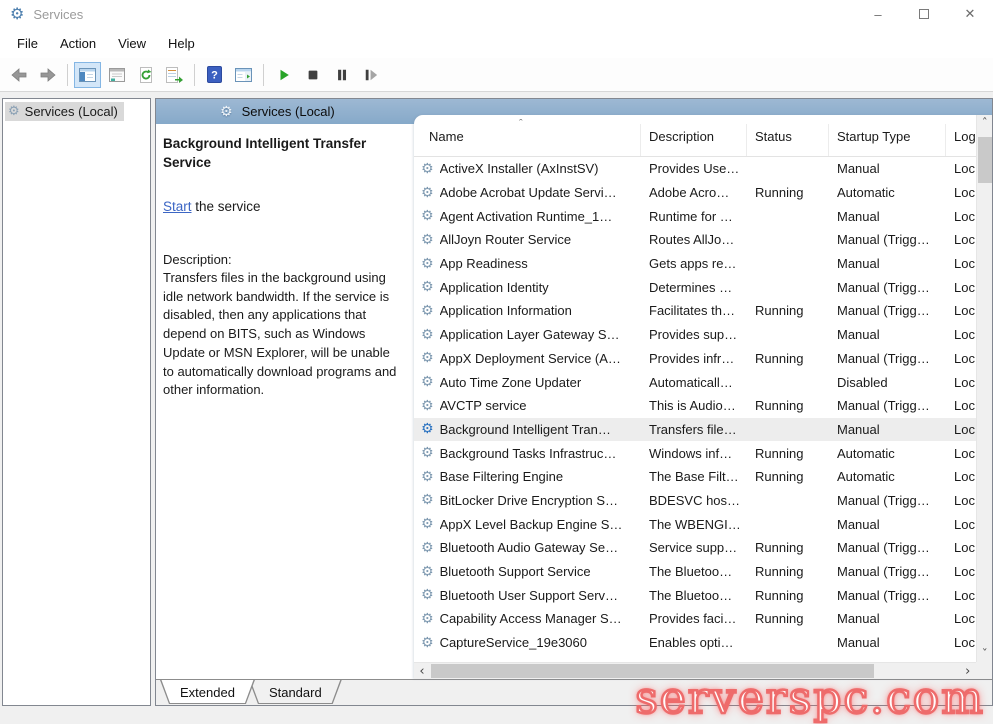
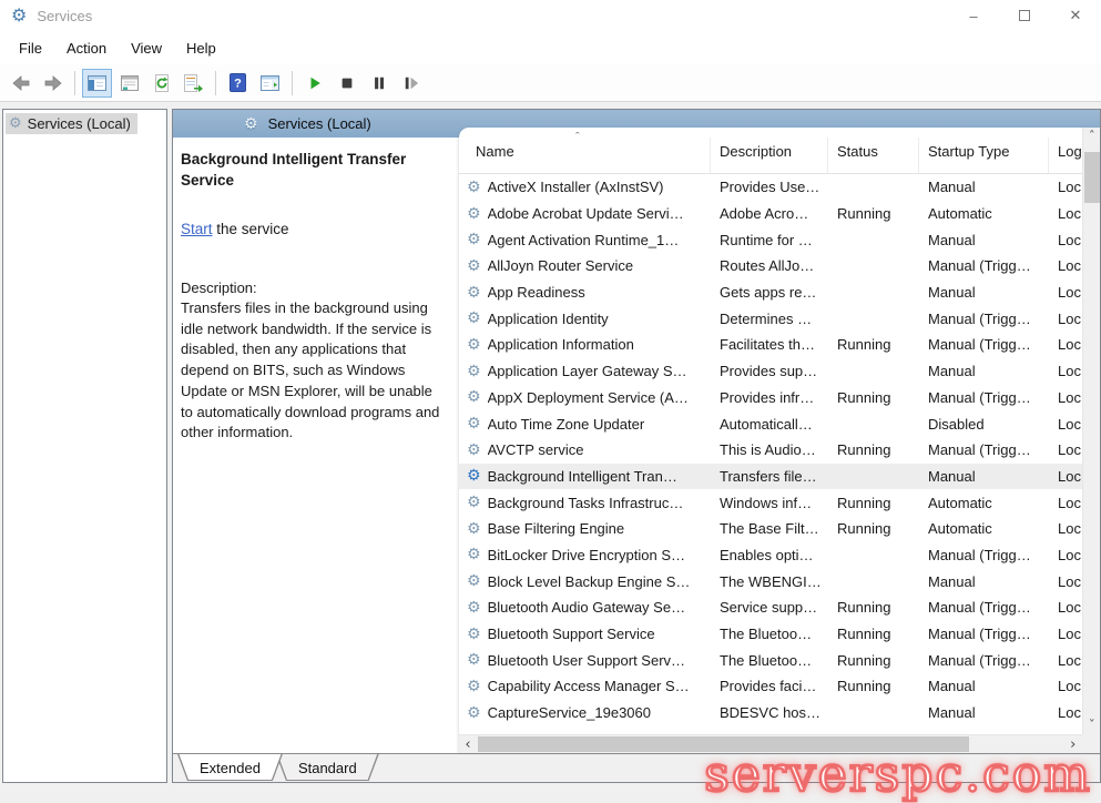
  ⚙
  Services
  –
  ✕
  File
  Action
  View
  Help
  ?
  ⚙
  Services (Local)
  ⚙
  Services (Local)
  Background Intelligent Transfer Service
  Start the service
  Description:
  Transfers files in the background using idle network bandwidth. If the service is disabled, then any applications that depend on BITS, such as Windows Update or MSN Explorer, will be unable to automatically download programs and other information.
  ˆ
  Name
  Description
  Status
  Startup Type
  Log
  ⚙
  ActiveX Installer (AxInstSV)
  Provides Use…
  Manual
  Loc
  ⚙
  Adobe Acrobat Update Servi…
  Adobe Acro…
  Running
  Automatic
  Loc
  ⚙
  Agent Activation Runtime_1…
  Runtime for …
  Manual
  Loc
  ⚙
  AllJoyn Router Service
  Routes AllJo…
  Manual (Trigg…
  Loc
  ⚙
  App Readiness
  Gets apps re…
  Manual
  Loc
  ⚙
  Application Identity
  Determines …
  Manual (Trigg…
  Loc
  ⚙
  Application Information
  Facilitates th…
  Running
  Manual (Trigg…
  Loc
  ⚙
  Application Layer Gateway S…
  Provides sup…
  Manual
  Loc
  ⚙
  AppX Deployment Service (A…
  Provides infr…
  Running
  Manual (Trigg…
  Loc
  ⚙
  Auto Time Zone Updater
  Automaticall…
  Disabled
  Loc
  ⚙
  AVCTP service
  This is Audio…
  Running
  Manual (Trigg…
  Loc
  ⚙
  Background Intelligent Tran…
  Transfers file…
  Manual
  Loc
  ⚙
  Background Tasks Infrastruc…
  Windows inf…
  Running
  Automatic
  Loc
  ⚙
  Base Filtering Engine
  The Base Filt…
  Running
  Automatic
  Loc
  ⚙
  BitLocker Drive Encryption S…
- BDESVC hos…
+ Enables opti…
  Manual (Trigg…
  Loc
  ⚙
- AppX Level Backup Engine S…
+ Block Level Backup Engine S…
  The WBENGI…
  Manual
  Loc
  ⚙
  Bluetooth Audio Gateway Se…
  Service supp…
  Running
  Manual (Trigg…
  Loc
  ⚙
  Bluetooth Support Service
  The Bluetoo…
  Running
  Manual (Trigg…
  Loc
  ⚙
  Bluetooth User Support Serv…
  The Bluetoo…
  Running
  Manual (Trigg…
  Loc
  ⚙
  Capability Access Manager S…
  Provides faci…
  Running
  Manual
  Loc
  ⚙
  CaptureService_19e3060
- Enables opti…
+ BDESVC hos…
  Manual
  Loc
  ˆ
  ˇ
  ‹
  ›
  Extended
  Standard
  serverspc.com
